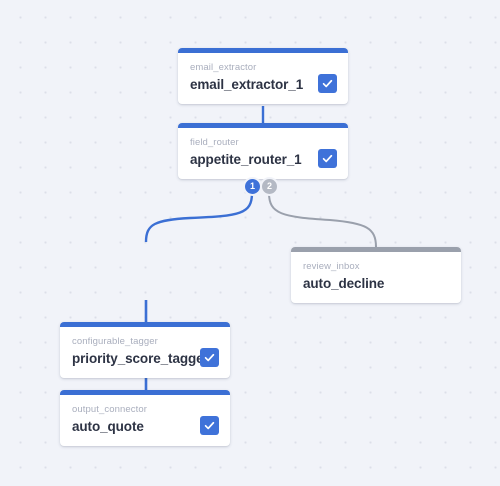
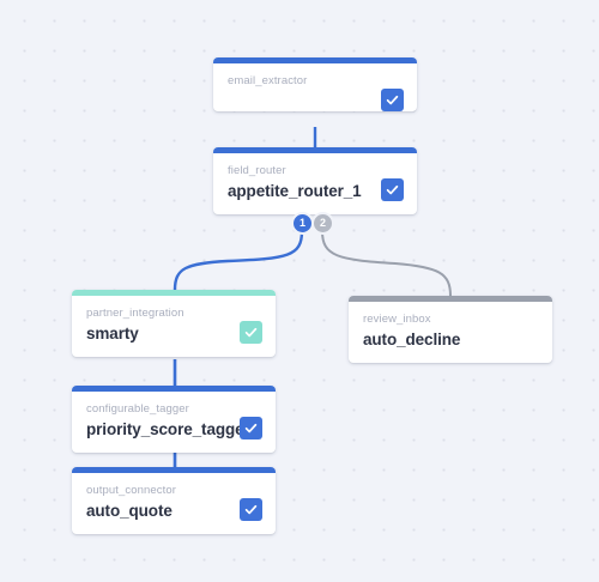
  email_extractor
- email_extractor_1
  field_router
  appetite_router_1
  1
  2
+ partner_integration
+ smarty
  review_inbox
  auto_decline
  configurable_tagger
  priority_score_tagg
  output_connector
  auto_quote
